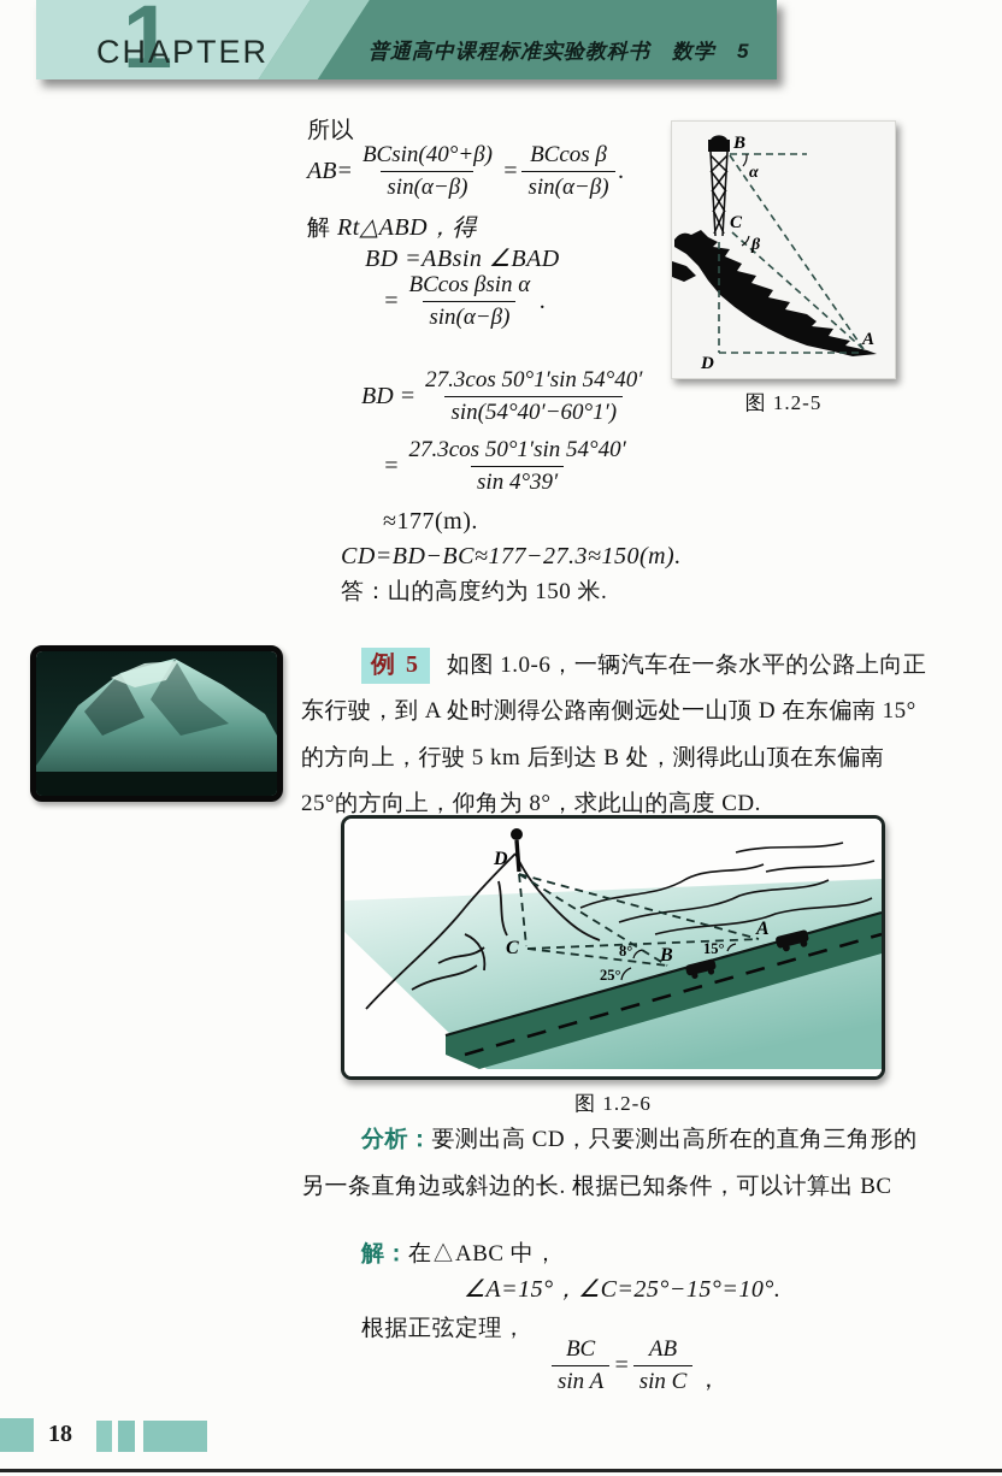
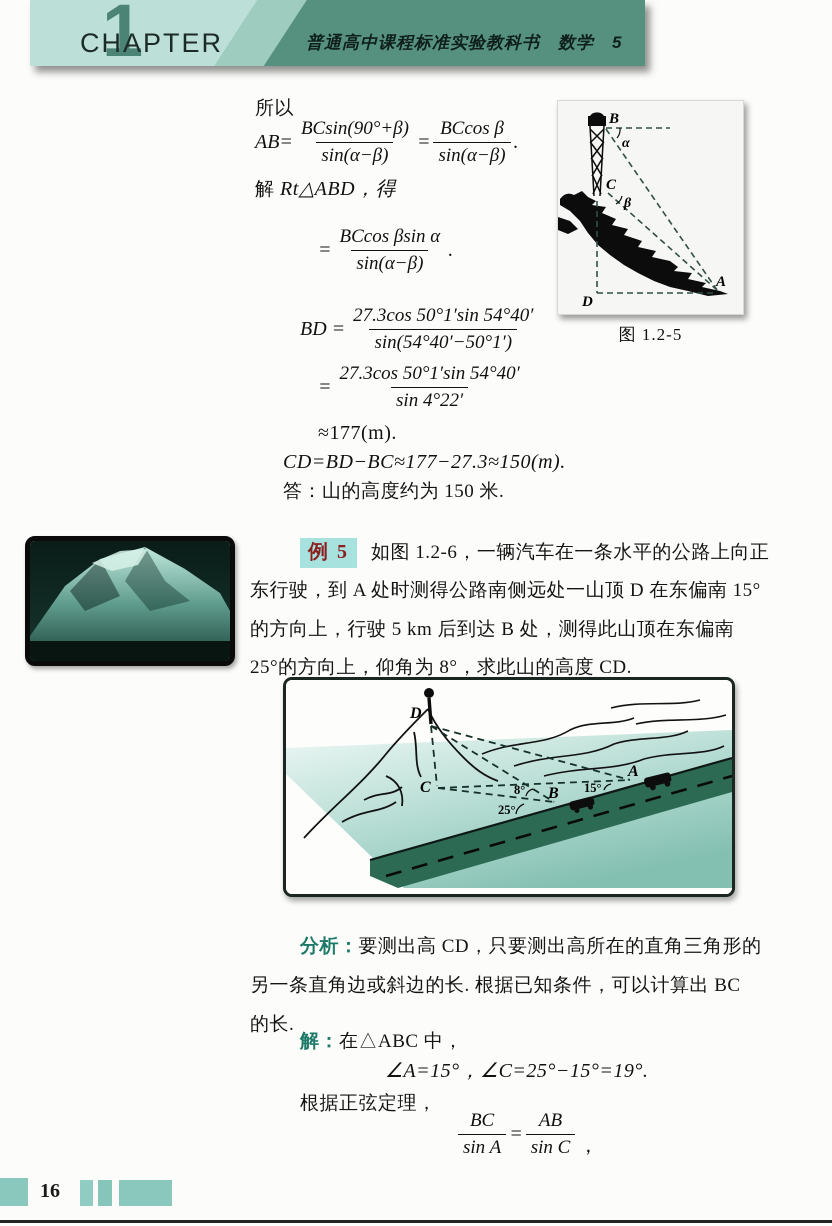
  1
  CHAPTER
  普通高中课程标准实验教科书 数学 5
  所以
  AB=
- BCsin(40°+β)
+ BCsin(90°+β)
  sin(α−β)
  =
  BCcos β
  sin(α−β)
  .
  解 Rt△ABD，得
- BD =ABsin ∠BAD
  =
  BCcos βsin α
  sin(α−β)
  .
  BD =
  27.3cos 50°1′sin 54°40′
- sin(54°40′−60°1′)
+ sin(54°40′−50°1′)
  =
  27.3cos 50°1′sin 54°40′
- sin 4°39′
+ sin 4°22′
  ≈177(m).
  CD=BD−BC≈177−27.3≈150(m).
  答：山的高度约为 150 米.
  B
  α
  C
  β
  D
  A
  图 1.2-5
- 例 5 如图 1.0-6，一辆汽车在一条水平的公路上向正
+ 例 5 如图 1.2-6，一辆汽车在一条水平的公路上向正
  东行驶，到 A 处时测得公路南侧远处一山顶 D 在东偏南 15°
  的方向上，行驶 5 km 后到达 B 处，测得此山顶在东偏南
  25°的方向上，仰角为 8°，求此山的高度 CD.
  D
  C
  B
  A
  8°
  25°
  15°
- 图 1.2-6
  分析：要测出高 CD，只要测出高所在的直角三角形的
  另一条直角边或斜边的长. 根据已知条件，可以计算出 BC
+ 的长.
  解：在△ABC 中，
- ∠A=15°，∠C=25°−15°=10°.
+ ∠A=15°，∠C=25°−15°=19°.
  根据正弦定理，
  BC
  sin A
  =
  AB
  sin C
  ，
- 18
+ 16
